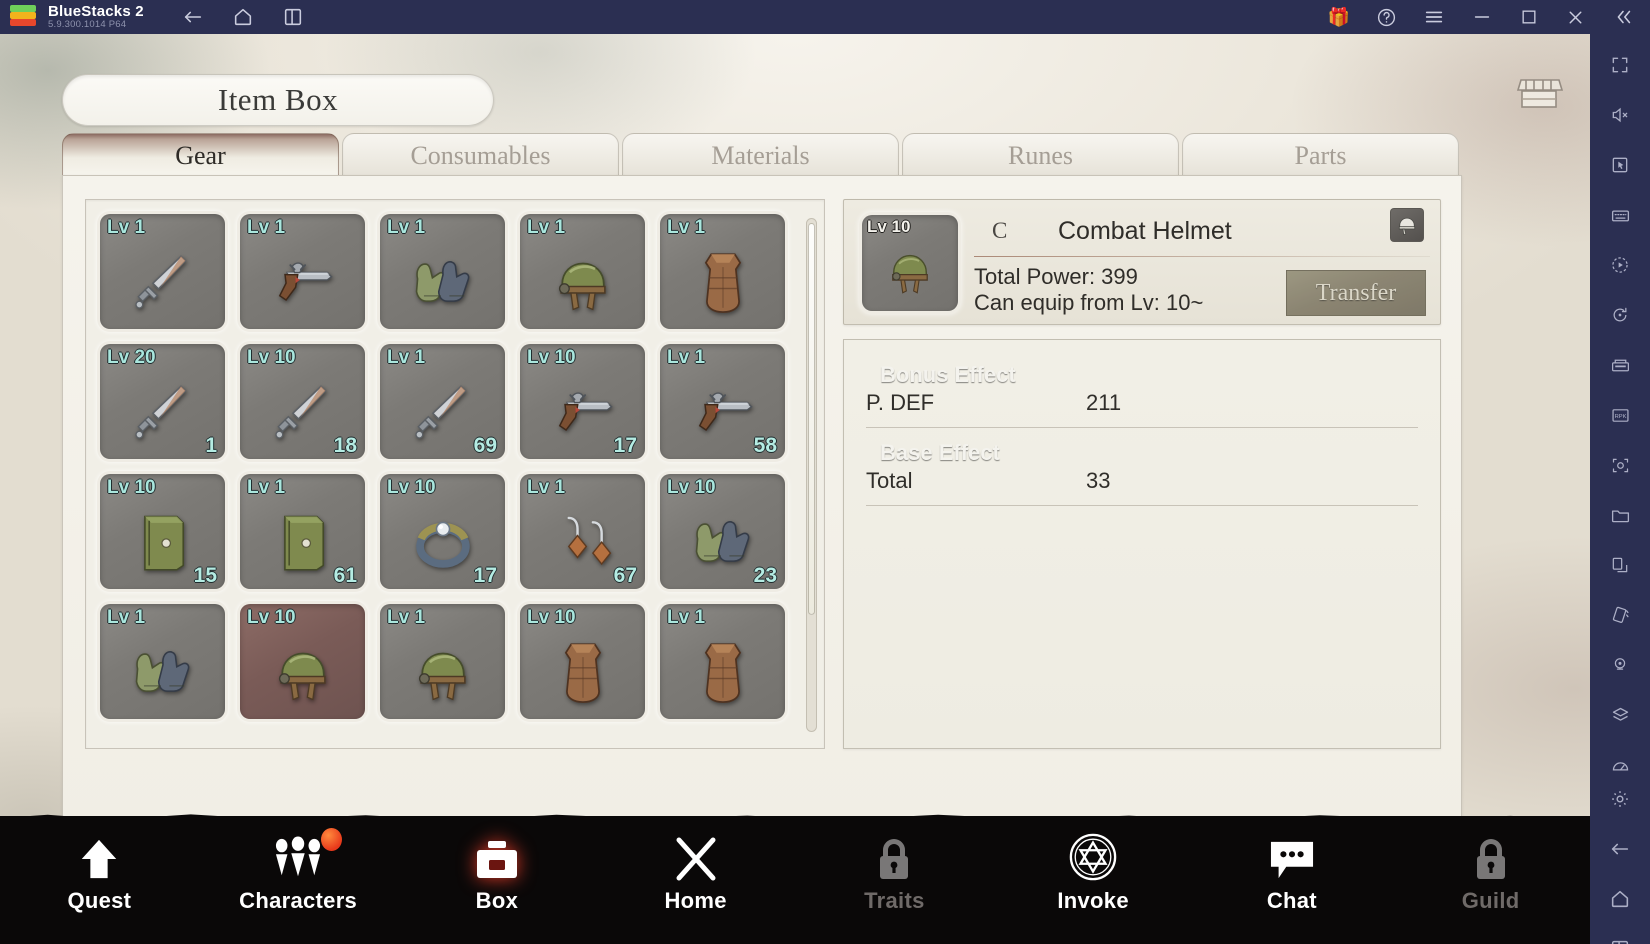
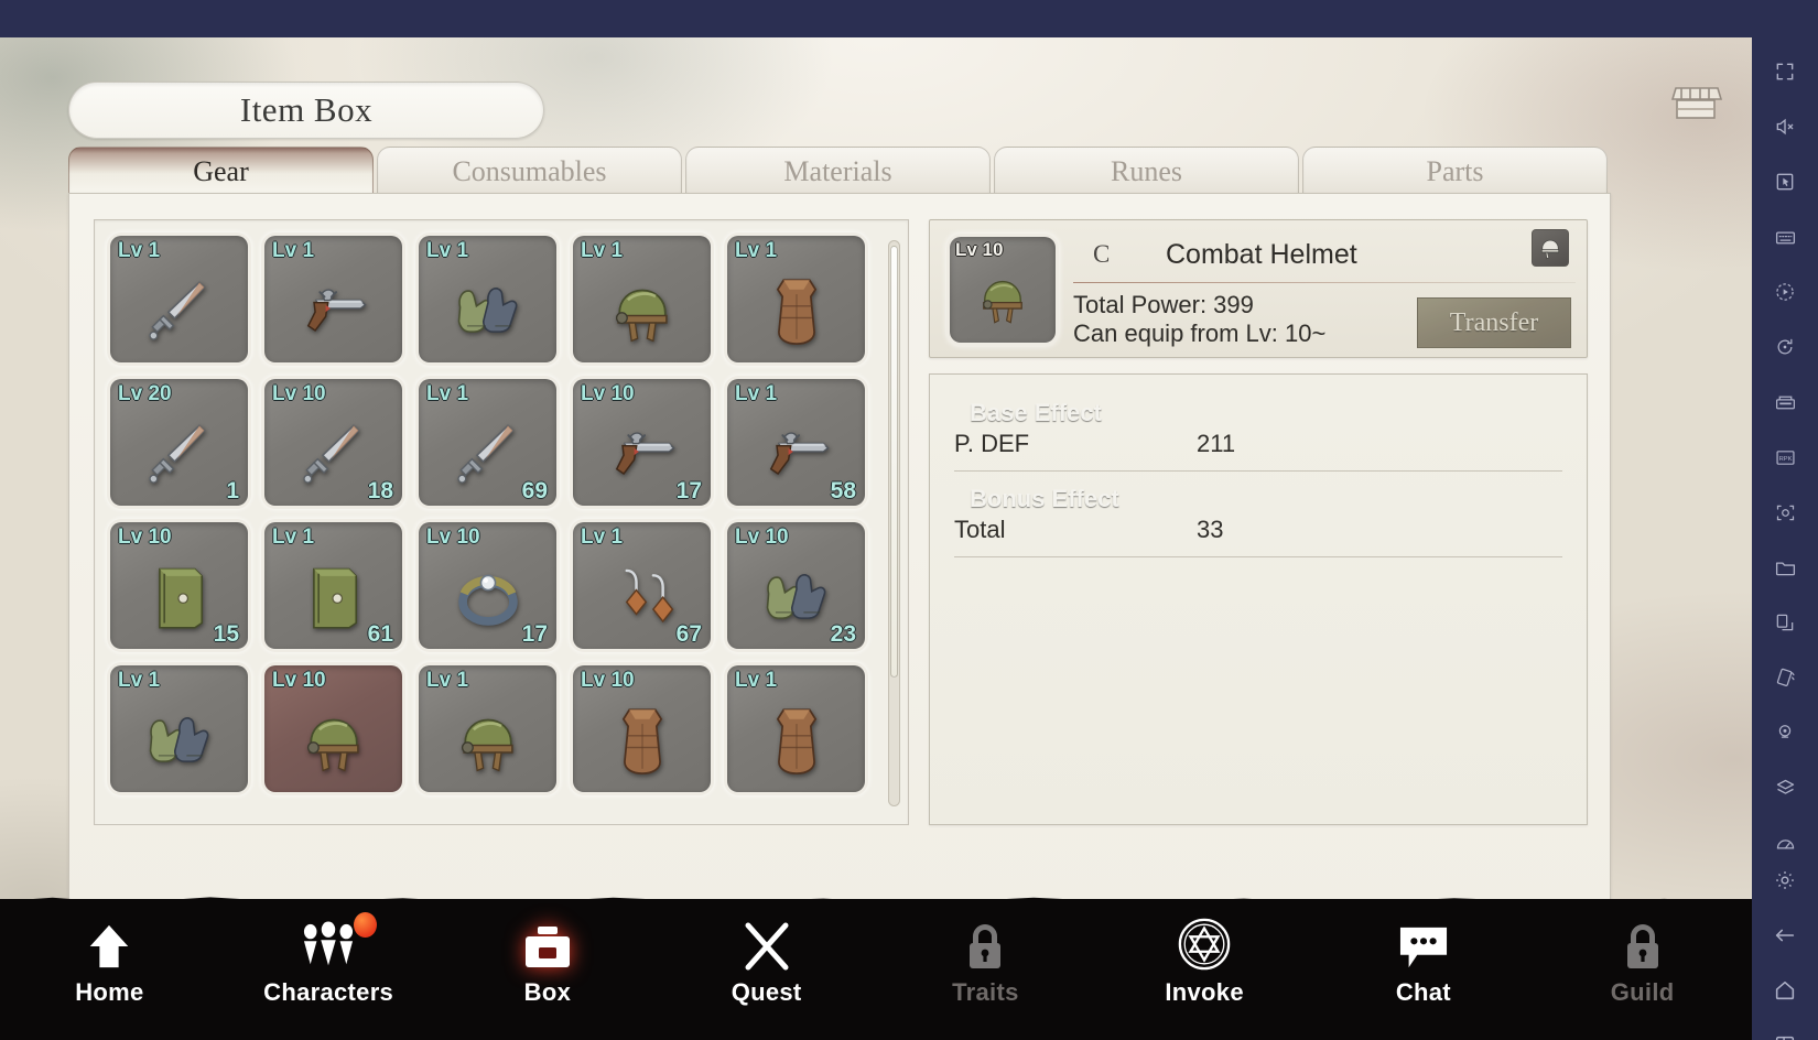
- BlueStacks 2
- 5.9.300.1014 P64
- 🎁
  Item Box
  Gear
  Consumables
  Materials
  Runes
  Parts
  Lv 1
  Lv 1
  Lv 1
  Lv 1
  Lv 1
  Lv 20
  1
  Lv 10
  18
  Lv 1
  69
  Lv 10
  17
  Lv 1
  58
  Lv 10
  15
  Lv 1
  61
  Lv 10
  17
  Lv 1
  67
  Lv 10
  23
  Lv 1
  Lv 10
  Lv 1
  Lv 10
  Lv 1
  Lv 10
  C
  Combat Helmet
  Total Power: 399
  Can equip from Lv: 10~
  Transfer
- Bonus Effect
+ Base Effect
  P. DEF
  211
- Base Effect
+ Bonus Effect
  Total
  33
- Quest
+ Home
  Characters
  Box
- Home
+ Quest
  Traits
  Invoke
  Chat
  Guild
